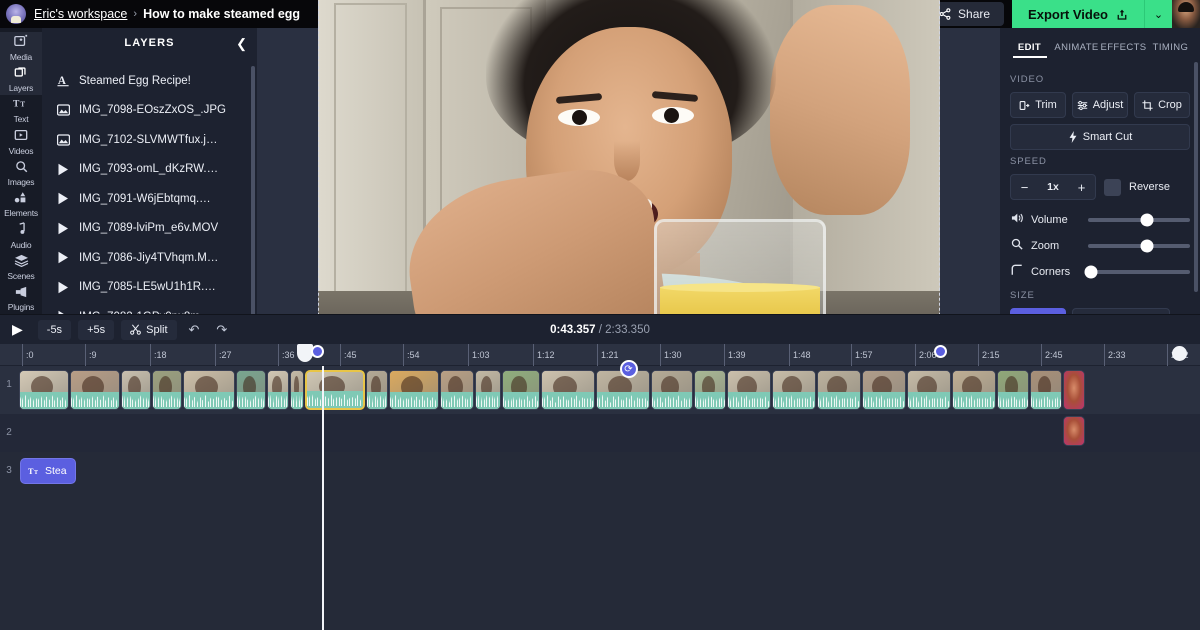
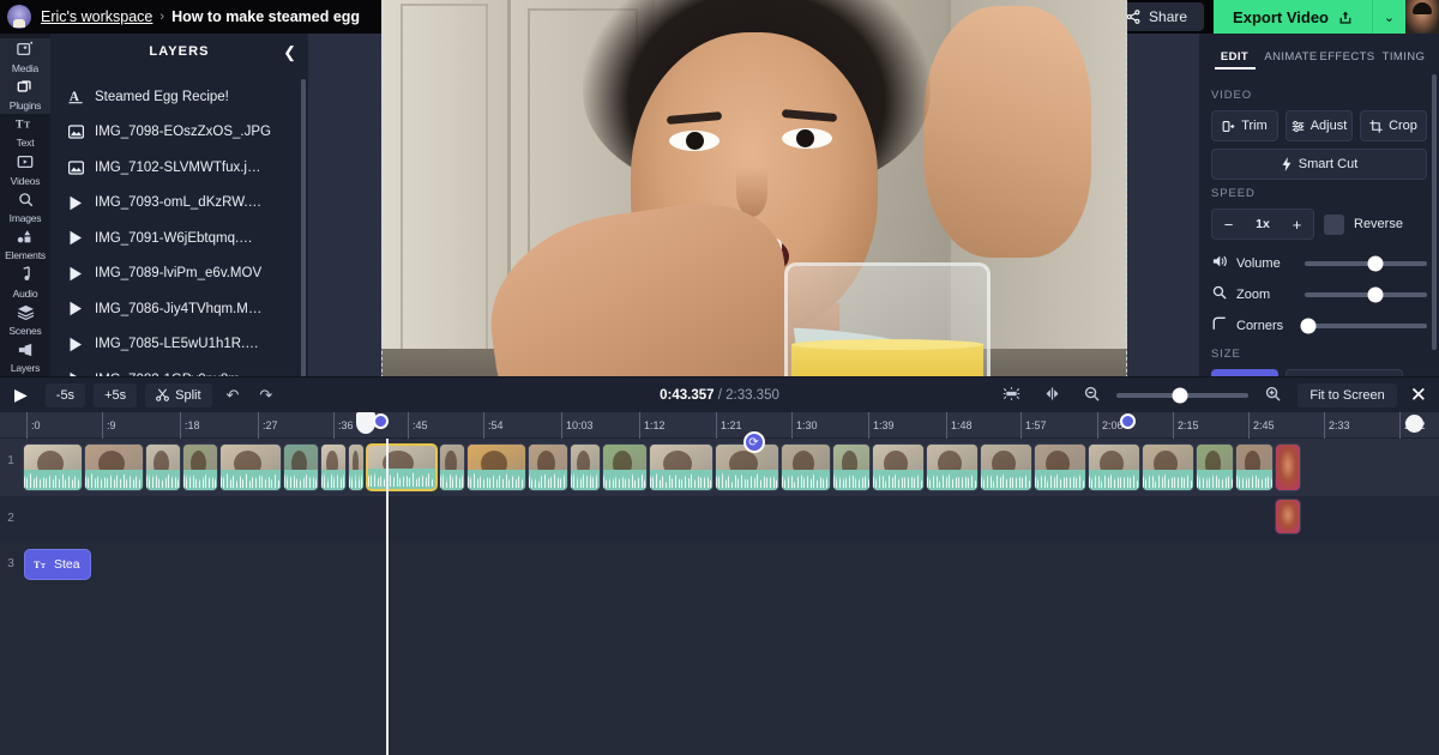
  Eric's workspace
  ›
  How to make steamed egg
  Share
  Export Video
  ⌄
  Media
- Layers
+ Plugins
  T
  T
  Text
  Videos
  Images
  Elements
  Audio
  Scenes
- Plugins
+ Layers
  LAYERS
  ❮
  A
  Steamed Egg Recipe!
  IMG_7098-EOszZxOS_.JPG
  IMG_7102-SLVMWTfux.j…
  IMG_7093-omL_dKzRW.…
  IMG_7091-W6jEbtqmq.…
  IMG_7089-lviPm_e6v.MOV
  IMG_7086-Jiy4TVhqm.M…
  IMG_7085-LE5wU1h1R.…
  ⟳
  EDIT
  ANIMATE
  EFFECTS
  TIMING
  VIDEO
  Trim
  Adjust
  Crop
  Smart Cut
  SPEED
  −
  1x
  +
  Reverse
  Volume
  Zoom
  Corners
  SIZE
  ▶
  -5s
  +5s
  Split
  ↶
  ↷
  0:43.357 / 2:33.350
+ Fit to Screen
+ ✕
  :0
  :9
  :18
  :27
  :36
  :45
  :54
- 1:03
+ 10:03
  1:12
  1:21
  1:30
  1:39
  1:48
  1:57
  2:06
  2:15
  2:45
  2:33
  1
  2
  3
  T
  Stea
